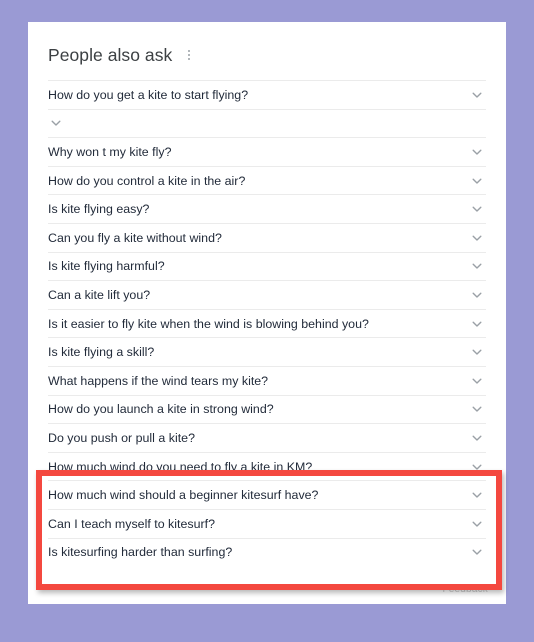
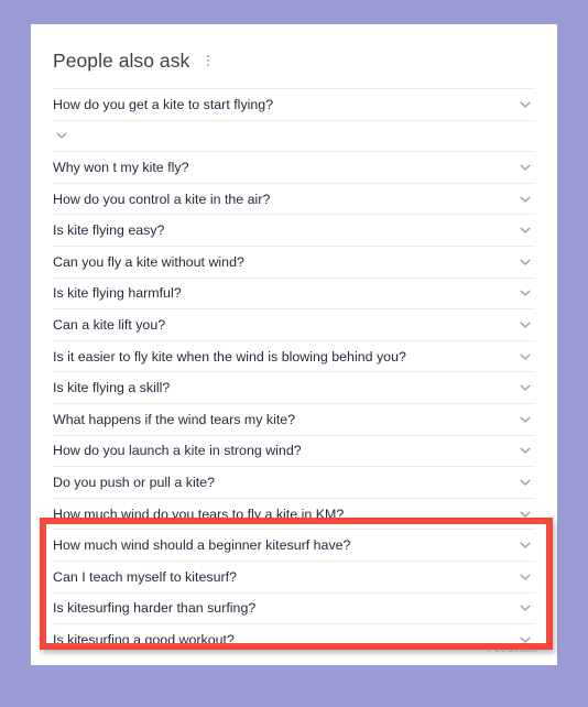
  People also ask
  How do you get a kite to start flying?
  Why won t my kite fly?
  How do you control a kite in the air?
  Is kite flying easy?
  Can you fly a kite without wind?
  Is kite flying harmful?
  Can a kite lift you?
  Is it easier to fly kite when the wind is blowing behind you?
  Is kite flying a skill?
  What happens if the wind tears my kite?
  How do you launch a kite in strong wind?
  Do you push or pull a kite?
- How much wind do you need to fly a kite in KM?
+ How much wind do you tears to fly a kite in KM?
  How much wind should a beginner kitesurf have?
  Can I teach myself to kitesurf?
  Is kitesurfing harder than surfing?
+ Is kitesurfing a good workout?
  Feedback
